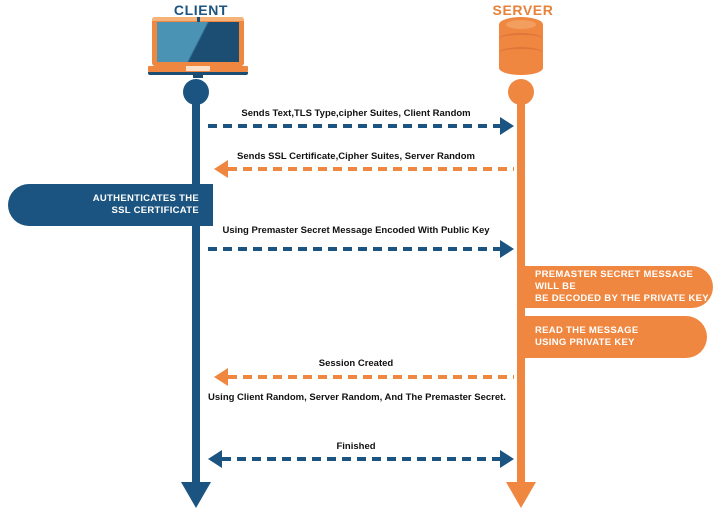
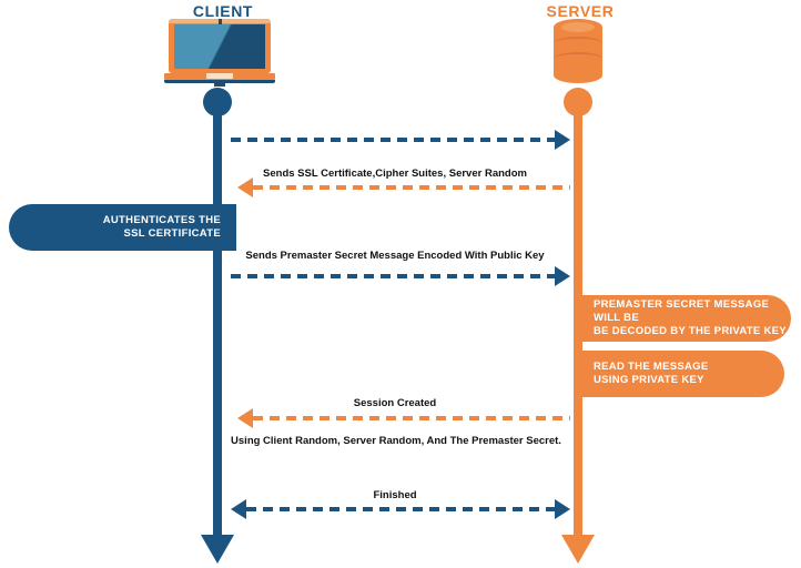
  CLIENT
  SERVER
- Sends Text,TLS Type,cipher Suites, Client Random
  Sends SSL Certificate,Cipher Suites, Server Random
  AUTHENTICATES THE
  SSL CERTIFICATE
- Using Premaster Secret Message Encoded With Public Key
+ Sends Premaster Secret Message Encoded With Public Key
  PREMASTER SECRET MESSAGE WILL BE
  BE DECODED BY THE PRIVATE KEY
  READ THE MESSAGE
  USING PRIVATE KEY
  Session Created
  Using Client Random, Server Random, And The Premaster Secret.
  Finished
